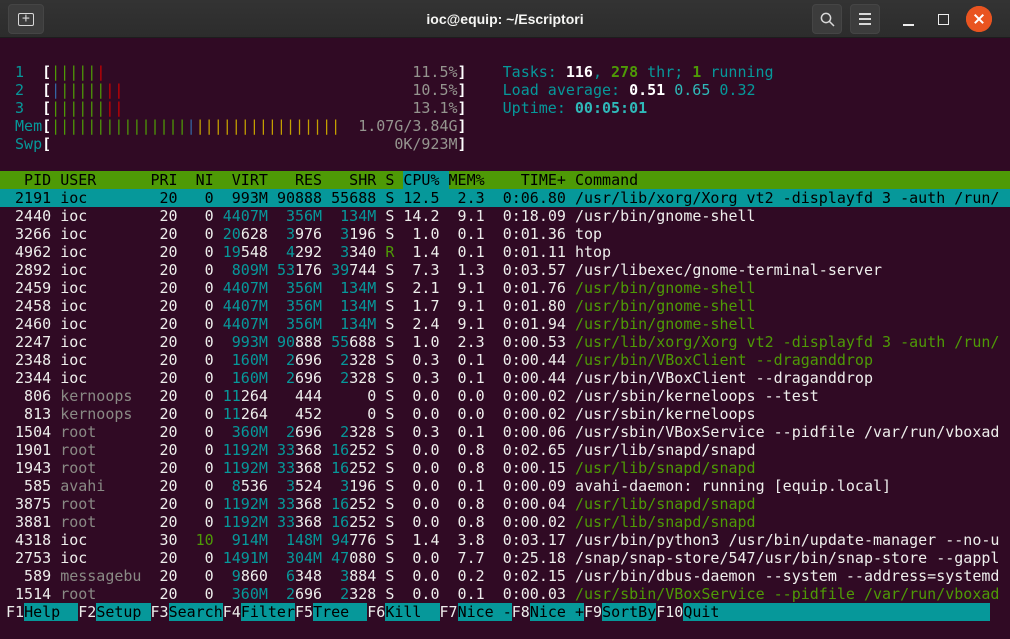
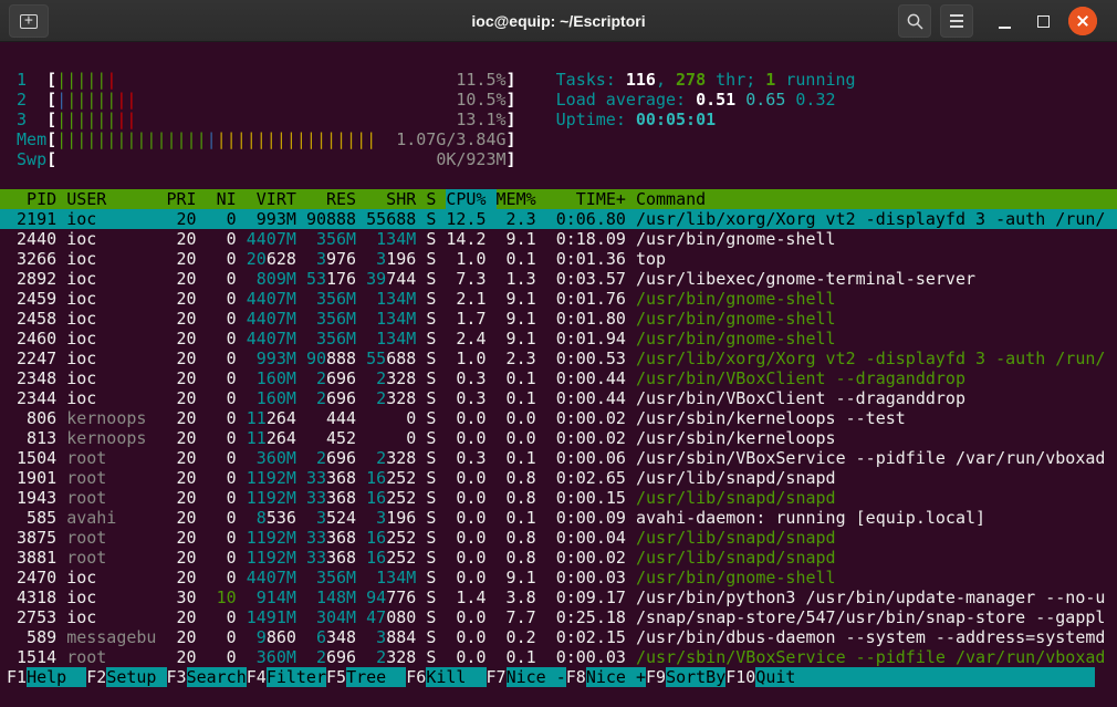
  ioc@equip: ~/Escriptori
  1 [
  |||||
  |
  11.5%
  ]
  2 [
  |
  |||||
  ||
  10.5%
  ]
  3 [
  ||||||
  ||
  13.1%
  ]
  Mem[
  |||||||||||||||
  |
  ||||||||||||||||
  1.07G/3.84G
  ]
  Swp[
  0K/923M
  ]
  Tasks: 116, 278 thr; 1 running
  Load average: 0.51 0.65 0.32
  Uptime: 00:05:01
  PID USER PRI NI VIRT RES SHR S CPU% MEM% TIME+ Command
  2191 ioc 20 0 993M 90888 55688 S 12.5 2.3 0:06.80 /usr/lib/xorg/Xorg vt2 -displayfd 3 -auth /run/
  2440 ioc 20 0 4407M 356M 134M S 14.2 9.1 0:18.09 /usr/bin/gnome-shell
  3266 ioc 20 0 20628 3976 3196 S 1.0 0.1 0:01.36 top
- 4962 ioc 20 0 19548 4292 3340 R 1.4 0.1 0:01.11 htop
  2892 ioc 20 0 809M 53176 39744 S 7.3 1.3 0:03.57 /usr/libexec/gnome-terminal-server
  2459 ioc 20 0 4407M 356M 134M S 2.1 9.1 0:01.76 /usr/bin/gnome-shell
  2458 ioc 20 0 4407M 356M 134M S 1.7 9.1 0:01.80 /usr/bin/gnome-shell
  2460 ioc 20 0 4407M 356M 134M S 2.4 9.1 0:01.94 /usr/bin/gnome-shell
  2247 ioc 20 0 993M 90888 55688 S 1.0 2.3 0:00.53 /usr/lib/xorg/Xorg vt2 -displayfd 3 -auth /run/
  2348 ioc 20 0 160M 2696 2328 S 0.3 0.1 0:00.44 /usr/bin/VBoxClient --draganddrop
  2344 ioc 20 0 160M 2696 2328 S 0.3 0.1 0:00.44 /usr/bin/VBoxClient --draganddrop
  806 kernoops 20 0 11264 444 0 S 0.0 0.0 0:00.02 /usr/sbin/kerneloops --test
  813 kernoops 20 0 11264 452 0 S 0.0 0.0 0:00.02 /usr/sbin/kerneloops
  1504 root 20 0 360M 2696 2328 S 0.3 0.1 0:00.06 /usr/sbin/VBoxService --pidfile /var/run/vboxad
  1901 root 20 0 1192M 33368 16252 S 0.0 0.8 0:02.65 /usr/lib/snapd/snapd
  1943 root 20 0 1192M 33368 16252 S 0.0 0.8 0:00.15 /usr/lib/snapd/snapd
  585 avahi 20 0 8536 3524 3196 S 0.0 0.1 0:00.09 avahi-daemon: running [equip.local]
  3875 root 20 0 1192M 33368 16252 S 0.0 0.8 0:00.04 /usr/lib/snapd/snapd
  3881 root 20 0 1192M 33368 16252 S 0.0 0.8 0:00.02 /usr/lib/snapd/snapd
+ 2470 ioc 20 0 4407M 356M 134M S 0.0 9.1 0:00.03 /usr/bin/gnome-shell
- 4318 ioc 30 10 914M 148M 94776 S 1.4 3.8 0:03.17 /usr/bin/python3 /usr/bin/update-manager --no-u
+ 4318 ioc 30 10 914M 148M 94776 S 1.4 3.8 0:09.17 /usr/bin/python3 /usr/bin/update-manager --no-u
  2753 ioc 20 0 1491M 304M 47080 S 0.0 7.7 0:25.18 /snap/snap-store/547/usr/bin/snap-store --gappl
  589 messagebu 20 0 9860 6348 3884 S 0.0 0.2 0:02.15 /usr/bin/dbus-daemon --system --address=systemd
  1514 root 20 0 360M 2696 2328 S 0.0 0.1 0:00.03 /usr/sbin/VBoxService --pidfile /var/run/vboxad
  F1
  Help
  F2
  Setup
  F3
  Search
  F4
  Filter
  F5
  Tree
  F6
  Kill
  F7
  Nice -
  F8
  Nice +
  F9
  SortBy
  F10
  Quit
